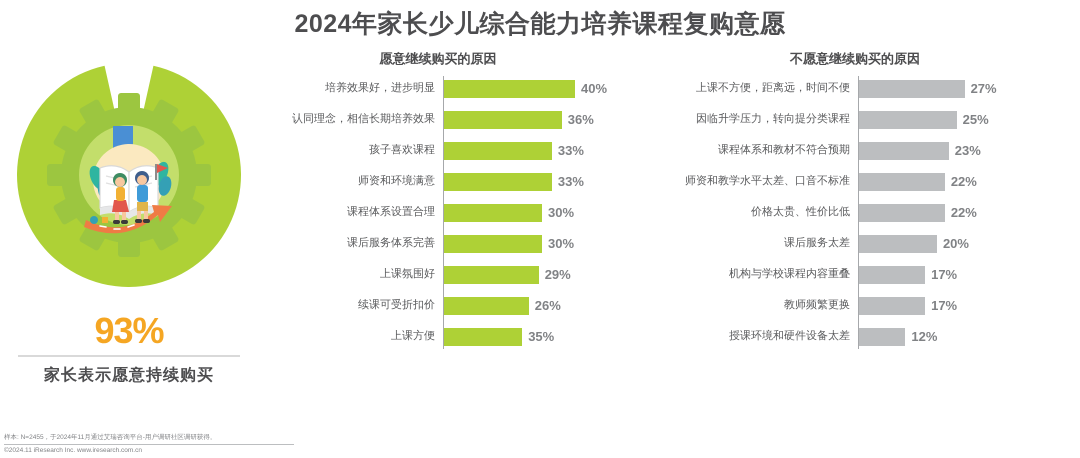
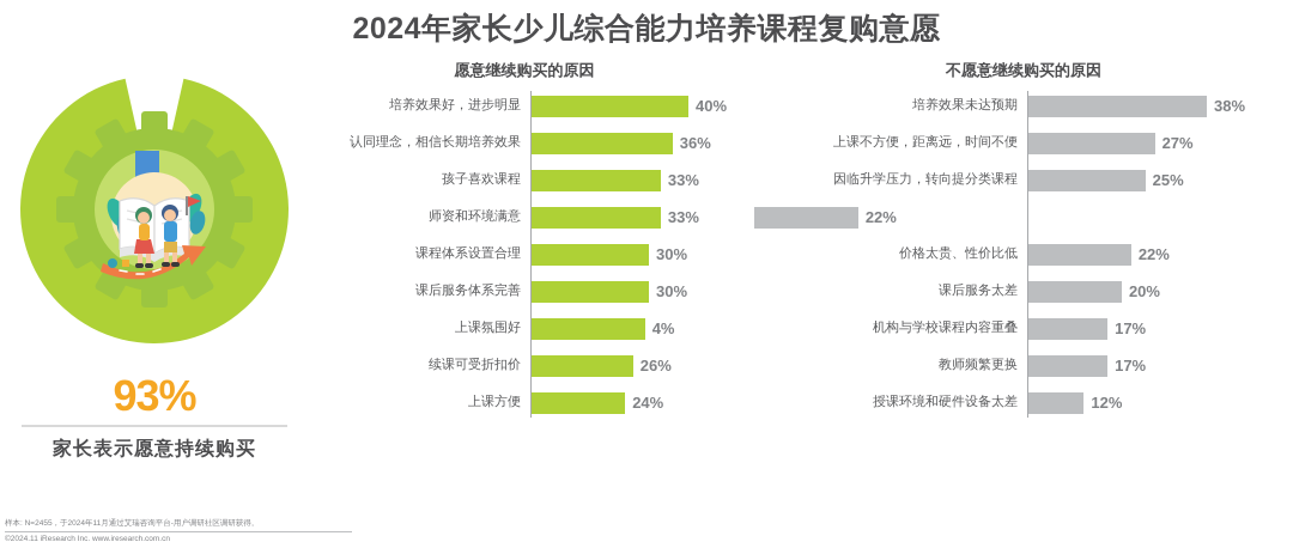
  2024年家长少儿综合能力培养课程复购意愿
  93%
  家长表示愿意持续购买
  愿意继续购买的原因
  培养效果好，进步明显
  40%
  认同理念，相信长期培养效果
  36%
  孩子喜欢课程
  33%
  师资和环境满意
  33%
  课程体系设置合理
  30%
  课后服务体系完善
  30%
  上课氛围好
- 29%
+ 4%
  续课可受折扣价
  26%
  上课方便
- 35%
+ 24%
  不愿意继续购买的原因
+ 培养效果未达预期
+ 38%
  上课不方便，距离远，时间不便
  27%
  因临升学压力，转向提分类课程
  25%
- 课程体系和教材不符合预期
- 23%
- 师资和教学水平太差、口音不标准
  22%
  价格太贵、性价比低
  22%
  课后服务太差
  20%
  机构与学校课程内容重叠
  17%
  教师频繁更换
  17%
  授课环境和硬件设备太差
  12%
